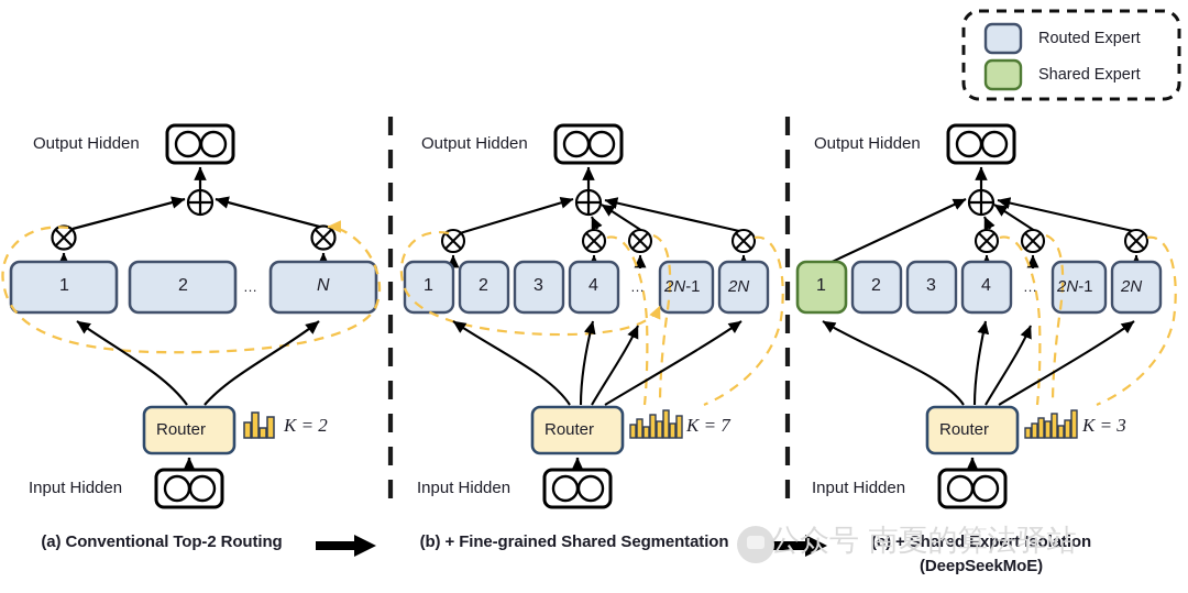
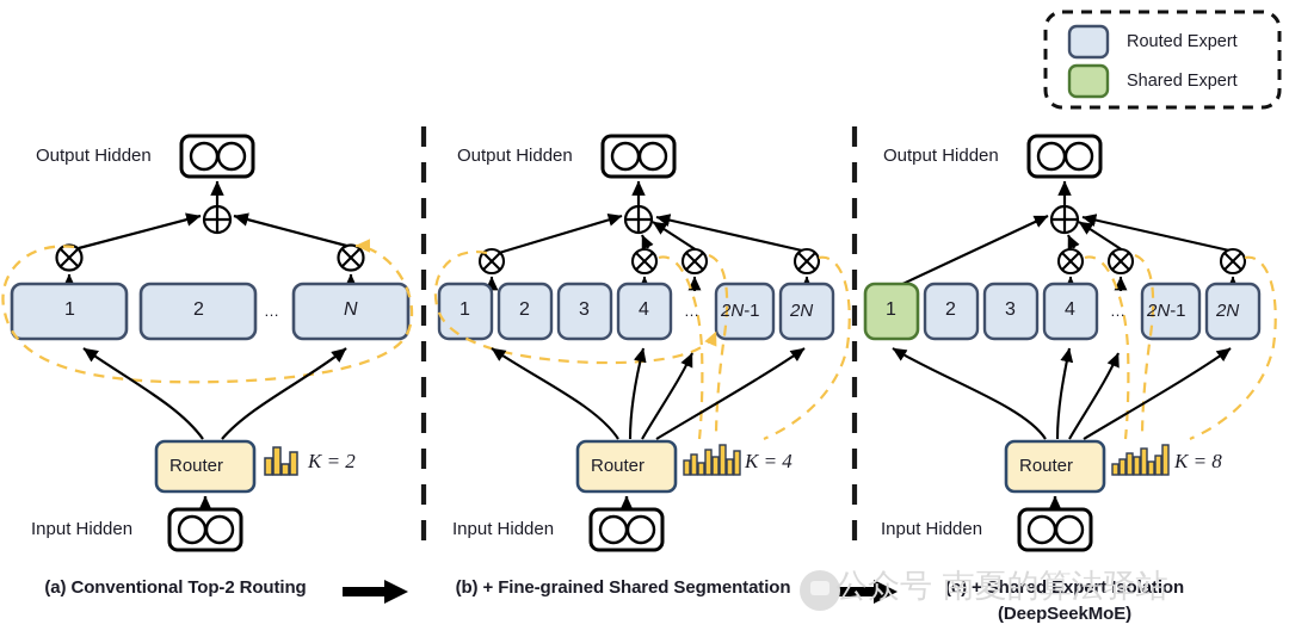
  公众号 南夏的算法驿站
  Routed Expert
  Shared Expert
  Output Hidden
  Input Hidden
  Router
  K = 2
  1
  2
  …
  N
  Output Hidden
  Input Hidden
  Router
- K = 7
+ K = 4
  1
  2
  3
  4
  …
  2N-1
  2N
  Output Hidden
  Input Hidden
  Router
- K = 3
+ K = 8
  1
  2
  3
  4
  …
  2N-1
  2N
  (a) Conventional Top-2 Routing
  (b) + Fine-grained Shared Segmentation
  (c) + Shared Expert Isolation
  (DeepSeekMoE)
